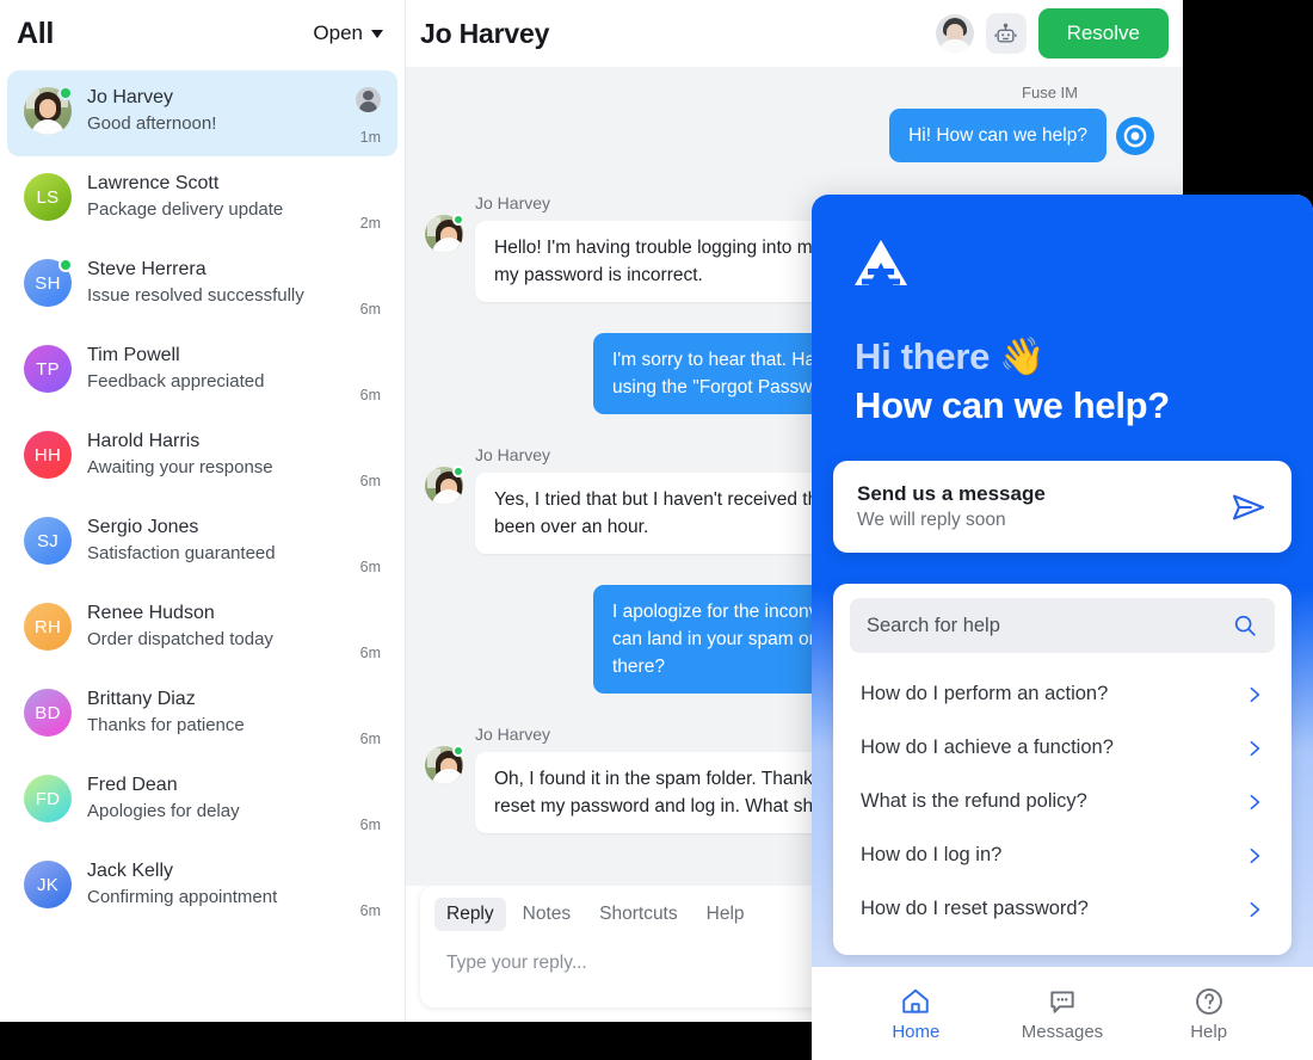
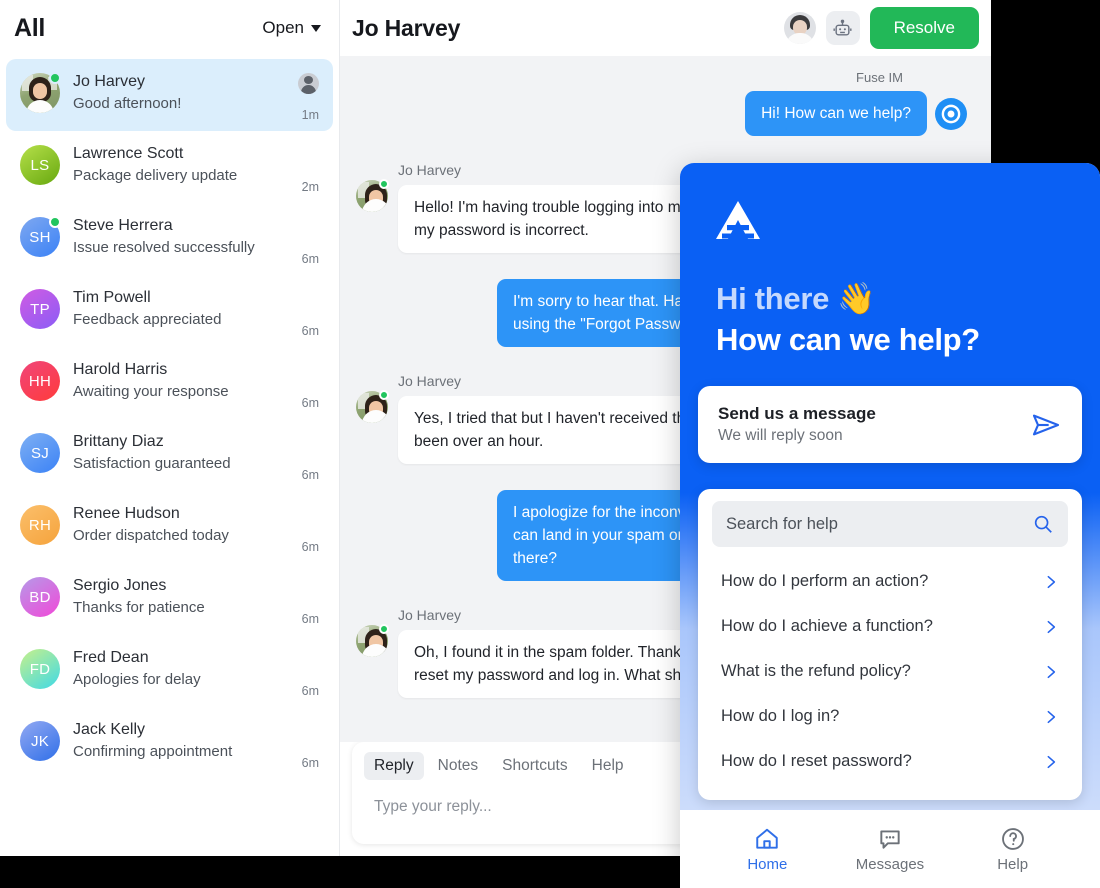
  All
  Open
  Jo Harvey
  Good afternoon!
  1m
  LS
  Lawrence Scott
  Package delivery update
  2m
  SH
  Steve Herrera
  Issue resolved successfully
  6m
  TP
  Tim Powell
  Feedback appreciated
  6m
  HH
  Harold Harris
  Awaiting your response
  6m
  SJ
- Sergio Jones
+ Brittany Diaz
  Satisfaction guaranteed
  6m
  RH
  Renee Hudson
  Order dispatched today
  6m
  BD
- Brittany Diaz
+ Sergio Jones
  Thanks for patience
  6m
  FD
  Fred Dean
  Apologies for delay
  6m
  JK
  Jack Kelly
  Confirming appointment
  6m
  Jo Harvey
  Resolve
  Fuse IM
  Hi! How can we help?
  Jo Harvey
  Hello! I'm having trouble logging into m my password is incorrect.
  Jo Harvey
  Yes, I tried that but I haven't received t been over an hour.
  Jo Harvey
  Oh, I found it in the spam folder. Thank reset my password and log in. What sh
  Reply
  Notes
  Shortcuts
  Help
  Type your reply...
  Hi there 👋
  How can we help?
  Send us a message
  We will reply soon
  Search for help
  How do I perform an action?
  How do I achieve a function?
  What is the refund policy?
  How do I log in?
  How do I reset password?
  Home
  Messages
  Help
